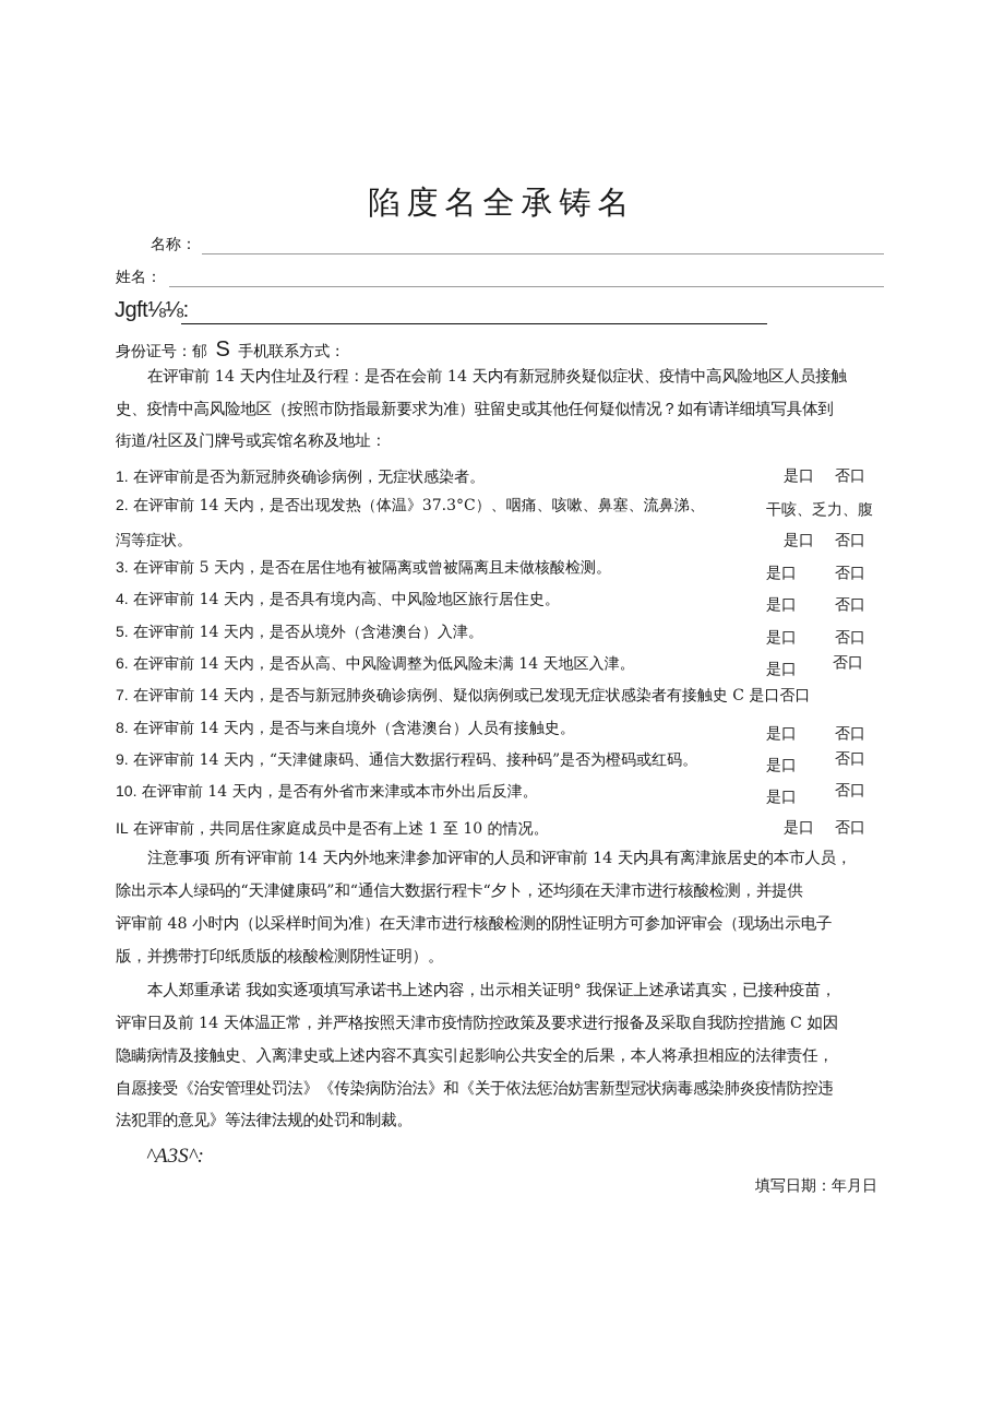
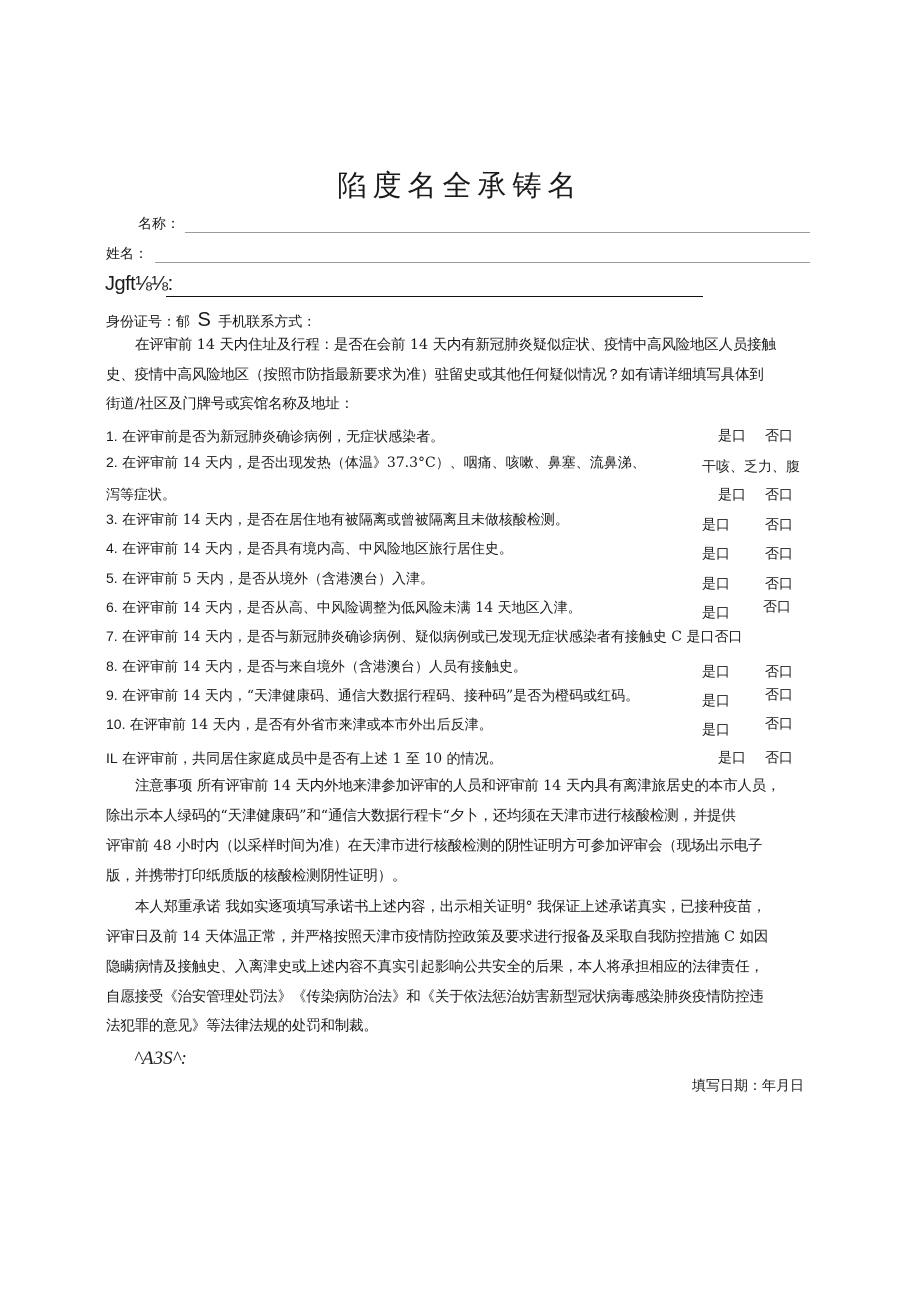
  陷度名全承铸名
  名称：
  姓名：
  Jgft⅛⅛:
  身份证号：郁 S 手机联系方式：
  在评审前 14 天内住址及行程：是否在会前 14 天内有新冠肺炎疑似症状、疫情中高风险地区人员接触
  史、疫情中高风险地区（按照市防指最新要求为准）驻留史或其他任何疑似情况？如有请详细填写具体到
  街道/社区及门牌号或宾馆名称及地址：
  1. 在评审前是否为新冠肺炎确诊病例，无症状感染者。
  是口
  否口
  2. 在评审前 14 天内，是否出现发热（体温》37.3°C）、咽痛、咳嗽、鼻塞、流鼻涕、
  干咳、乏力、腹
  泻等症状。
  是口
  否口
- 3. 在评审前 5 天内，是否在居住地有被隔离或曾被隔离且未做核酸检测。
+ 3. 在评审前 14 天内，是否在居住地有被隔离或曾被隔离且未做核酸检测。
  是口
  否口
  4. 在评审前 14 天内，是否具有境内高、中风险地区旅行居住史。
  是口
  否口
- 5. 在评审前 14 天内，是否从境外（含港澳台）入津。
+ 5. 在评审前 5 天内，是否从境外（含港澳台）入津。
  是口
  否口
  6. 在评审前 14 天内，是否从高、中风险调整为低风险未满 14 天地区入津。
  是口
  否口
  7. 在评审前 14 天内，是否与新冠肺炎确诊病例、疑似病例或已发现无症状感染者有接触史 C 是口否口
  8. 在评审前 14 天内，是否与来自境外（含港澳台）人员有接触史。
  是口
  否口
  9. 在评审前 14 天内，“天津健康码、通信大数据行程码、接种码”是否为橙码或红码。
  是口
  否口
  10. 在评审前 14 天内，是否有外省市来津或本市外出后反津。
  是口
  否口
  IL 在评审前，共同居住家庭成员中是否有上述 1 至 10 的情况。
  是口
  否口
  注意事项 所有评审前 14 天内外地来津参加评审的人员和评审前 14 天内具有离津旅居史的本市人员，
  除出示本人绿码的“天津健康码”和“通信大数据行程卡“夕卜，还均须在天津市进行核酸检测，并提供
  评审前 48 小时内（以采样时间为准）在天津市进行核酸检测的阴性证明方可参加评审会（现场出示电子
  版，并携带打印纸质版的核酸检测阴性证明）。
  本人郑重承诺 我如实逐项填写承诺书上述内容，出示相关证明° 我保证上述承诺真实，已接种疫苗，
  评审日及前 14 天体温正常，并严格按照天津市疫情防控政策及要求进行报备及采取自我防控措施 C 如因
  隐瞒病情及接触史、入离津史或上述内容不真实引起影响公共安全的后果，本人将承担相应的法律责任，
  自愿接受《治安管理处罚法》《传染病防治法》和《关于依法惩治妨害新型冠状病毒感染肺炎疫情防控违
  法犯罪的意见》等法律法规的处罚和制裁。
  ^A3S^:
  填写日期：年月日
